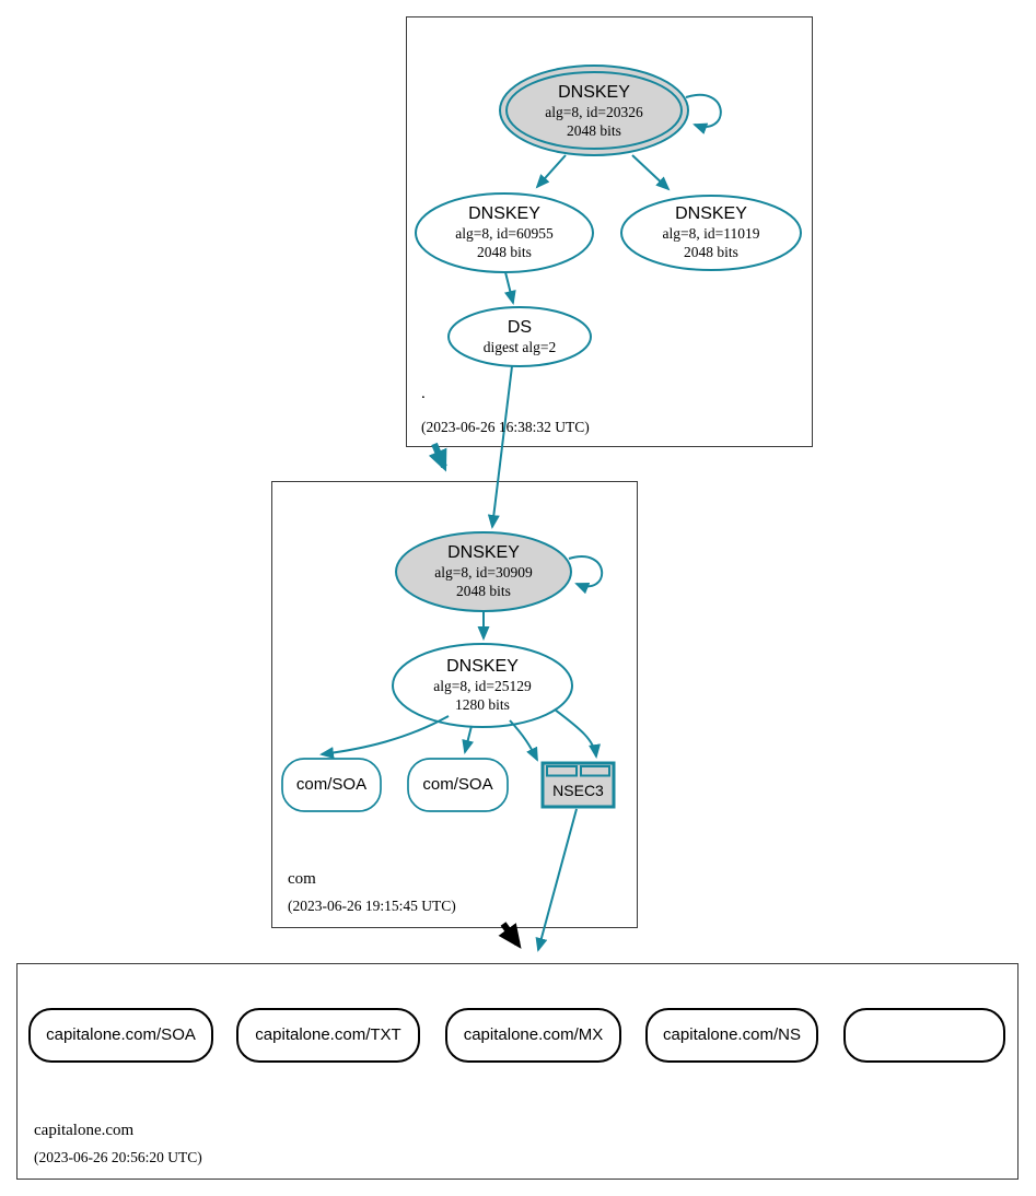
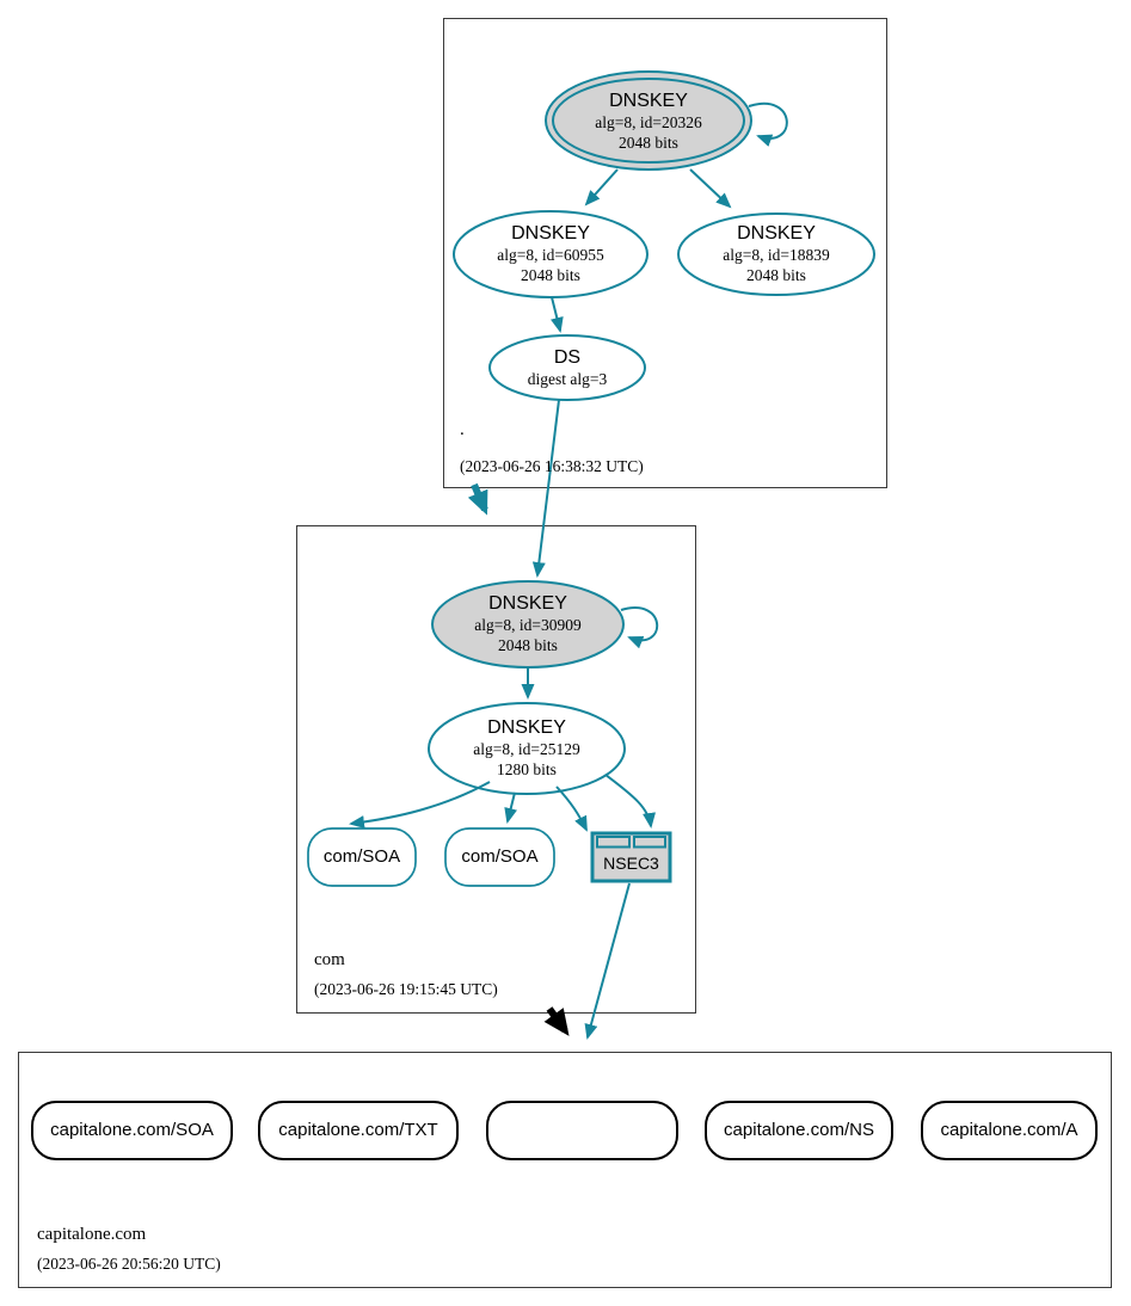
  DNSKEY
  alg=8, id=20326
  2048 bits
  DNSKEY
  alg=8, id=60955
  2048 bits
  DNSKEY
- alg=8, id=11019
+ alg=8, id=18839
  2048 bits
  DS
- digest alg=2
+ digest alg=3
  DNSKEY
  alg=8, id=30909
  2048 bits
  DNSKEY
  alg=8, id=25129
  1280 bits
  com/SOA
  com/SOA
  NSEC3
  capitalone.com/SOA
  capitalone.com/TXT
- capitalone.com/MX
  capitalone.com/NS
+ capitalone.com/A
  .
  (2023-06-26 16:38:32 UTC)
  com
  (2023-06-26 19:15:45 UTC)
  capitalone.com
  (2023-06-26 20:56:20 UTC)
